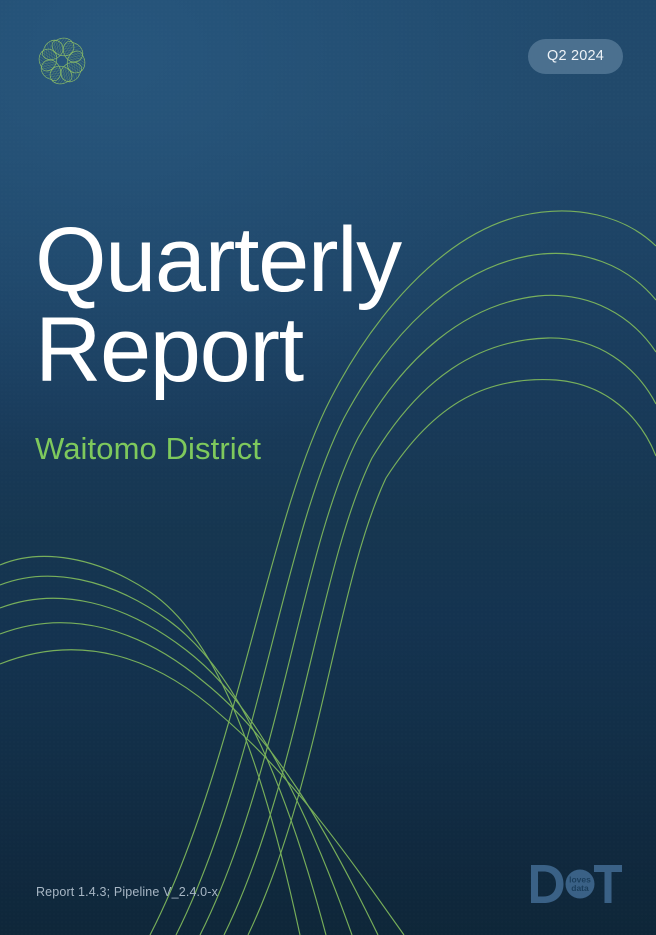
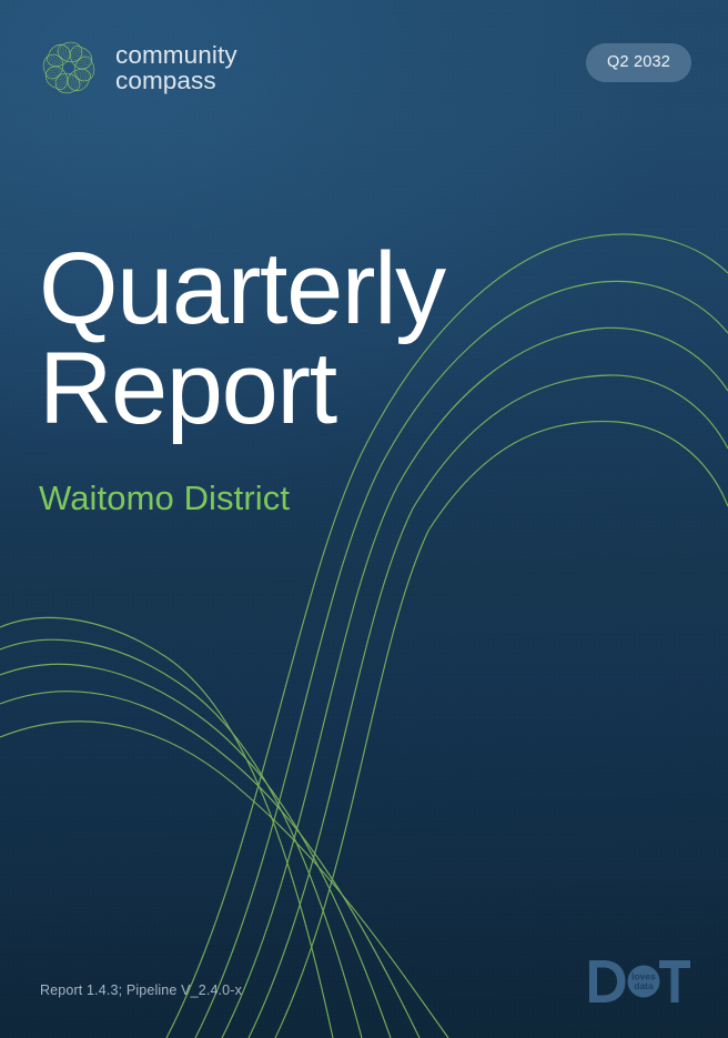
+ community
+ compass
- Q2 2024
+ Q2 2032
  Quarterly
  Report
  Waitomo District
  Report 1.4.3; Pipeline V_2.4.0-x
  loves
  data
